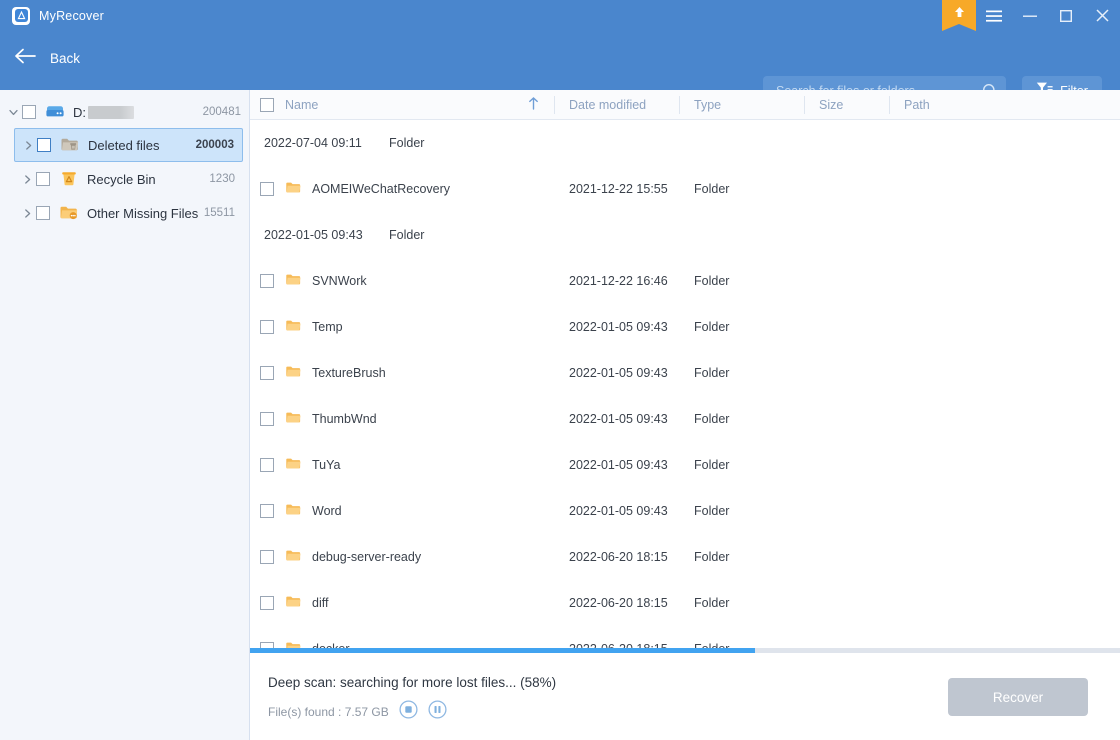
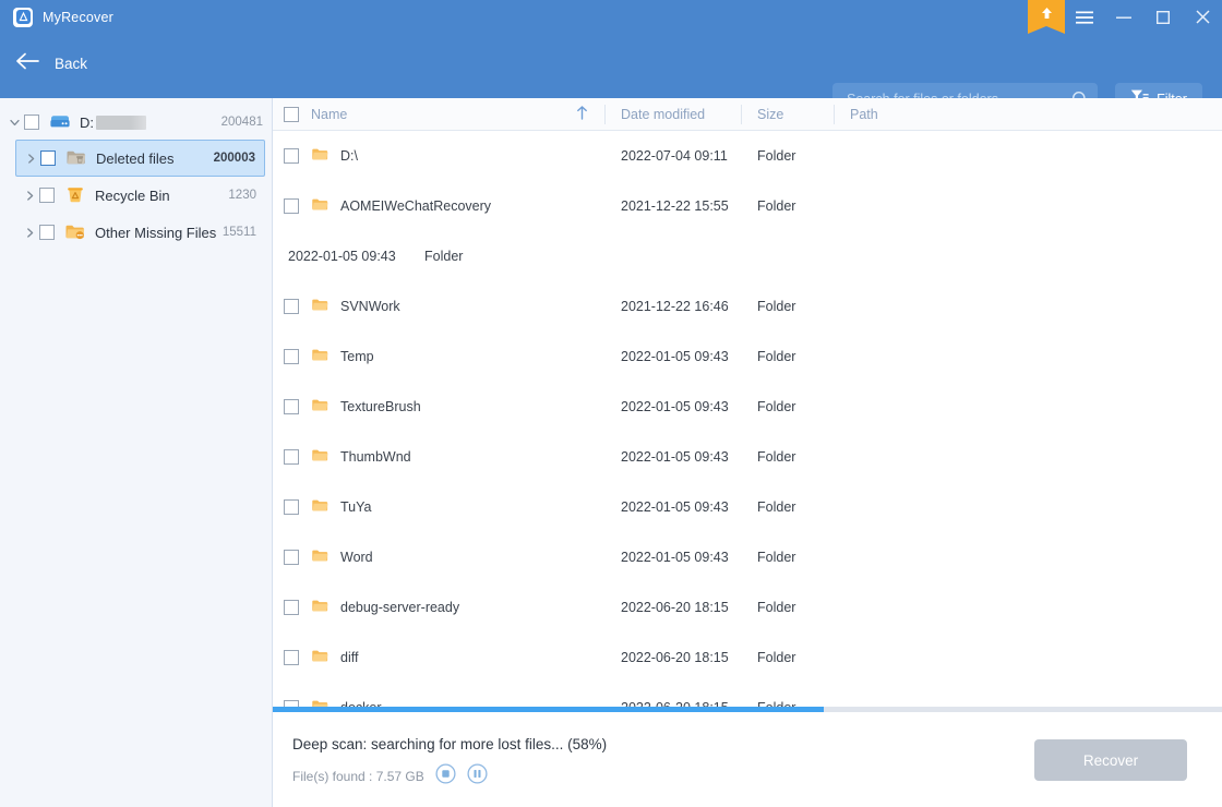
  MyRecover
  Back
  D:
  200481
  Deleted files
  200003
  Recycle Bin
  1230
  Other Missing Files
  15511
  Name
  Date modified
- Type
  Size
  Path
+ D:\
  2022-07-04 09:11
  Folder
  AOMEIWeChatRecovery
  2021-12-22 15:55
  Folder
  2022-01-05 09:43
  Folder
  SVNWork
  2021-12-22 16:46
  Folder
  Temp
  2022-01-05 09:43
  Folder
  TextureBrush
  2022-01-05 09:43
  Folder
  ThumbWnd
  2022-01-05 09:43
  Folder
  TuYa
  2022-01-05 09:43
  Folder
  Word
  2022-01-05 09:43
  Folder
  debug-server-ready
  2022-06-20 18:15
  Folder
  diff
  2022-06-20 18:15
  Folder
  Deep scan: searching for more lost files... (58%)
  File(s) found : 7.57 GB
  Recover
